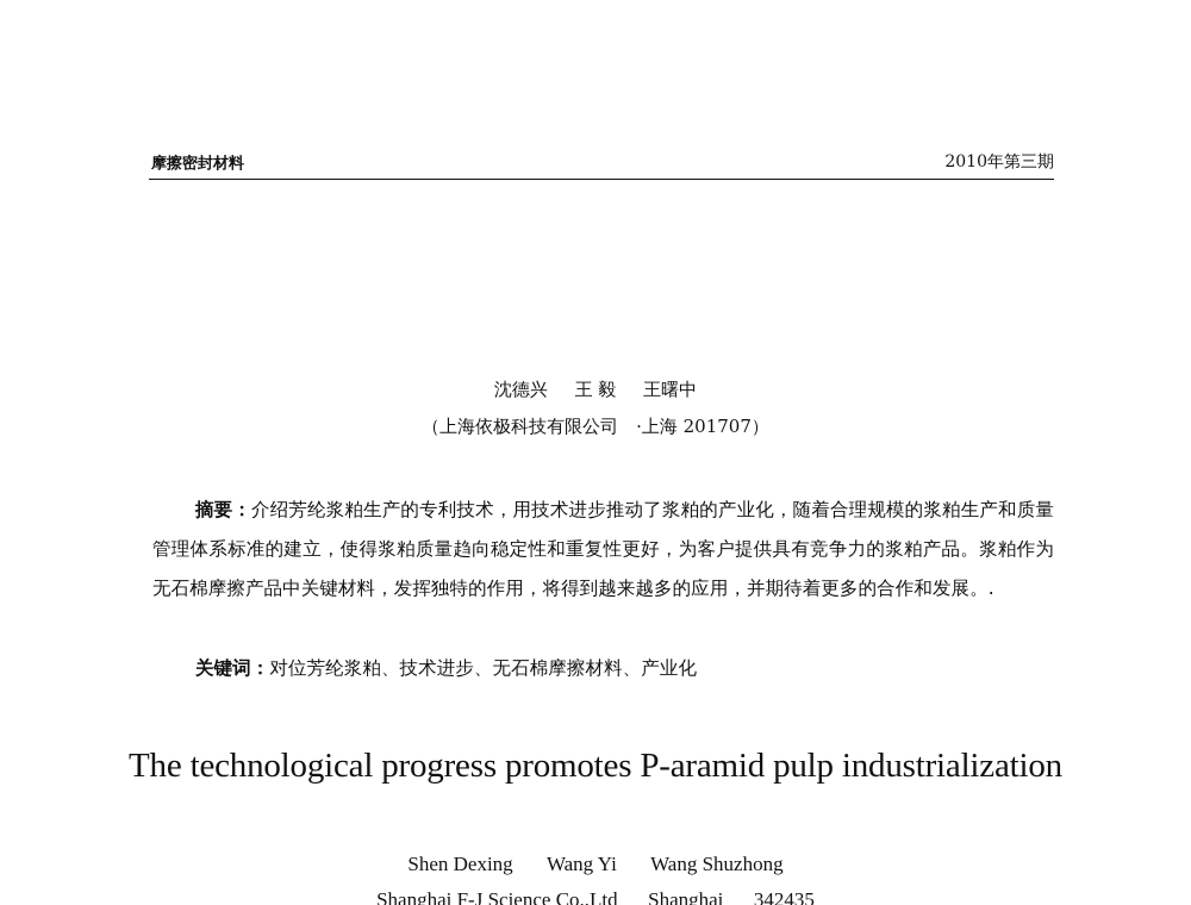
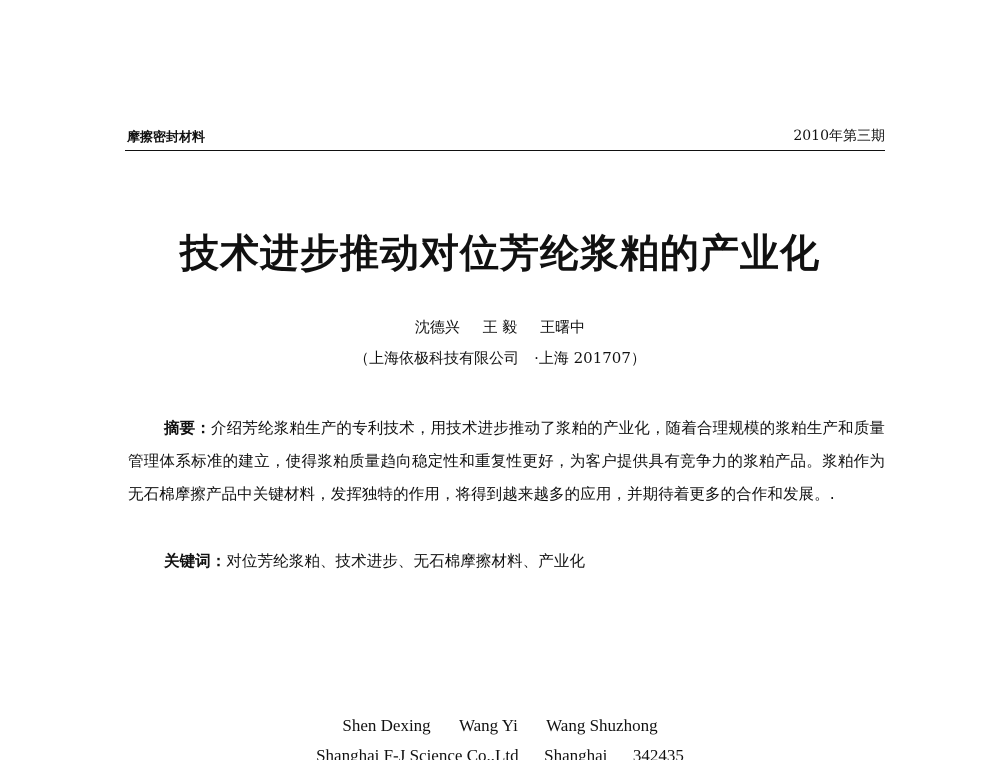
  摩擦密封材料
  2010年第三期
+ 技术进步推动对位芳纶浆粕的产业化
  沈德兴 王 毅 王曙中
  （上海依极科技有限公司 ·上海 201707）
  摘要：介绍芳纶浆粕生产的专利技术，用技术进步推动了浆粕的产业化，随着合理规模的浆粕生产和质量管理体系标准的建立，使得浆粕质量趋向稳定性和重复性更好，为客户提供具有竞争力的浆粕产品。浆粕作为无石棉摩擦产品中关键材料，发挥独特的作用，将得到越来越多的应用，并期待着更多的合作和发展。.
  关键词：对位芳纶浆粕、技术进步、无石棉摩擦材料、产业化
- The technological progress promotes P-aramid pulp industrialization
  Shen Dexing Wang Yi Wang Shuzhong
  Shanghai F-J Science Co.,Ltd Shanghai 342435
